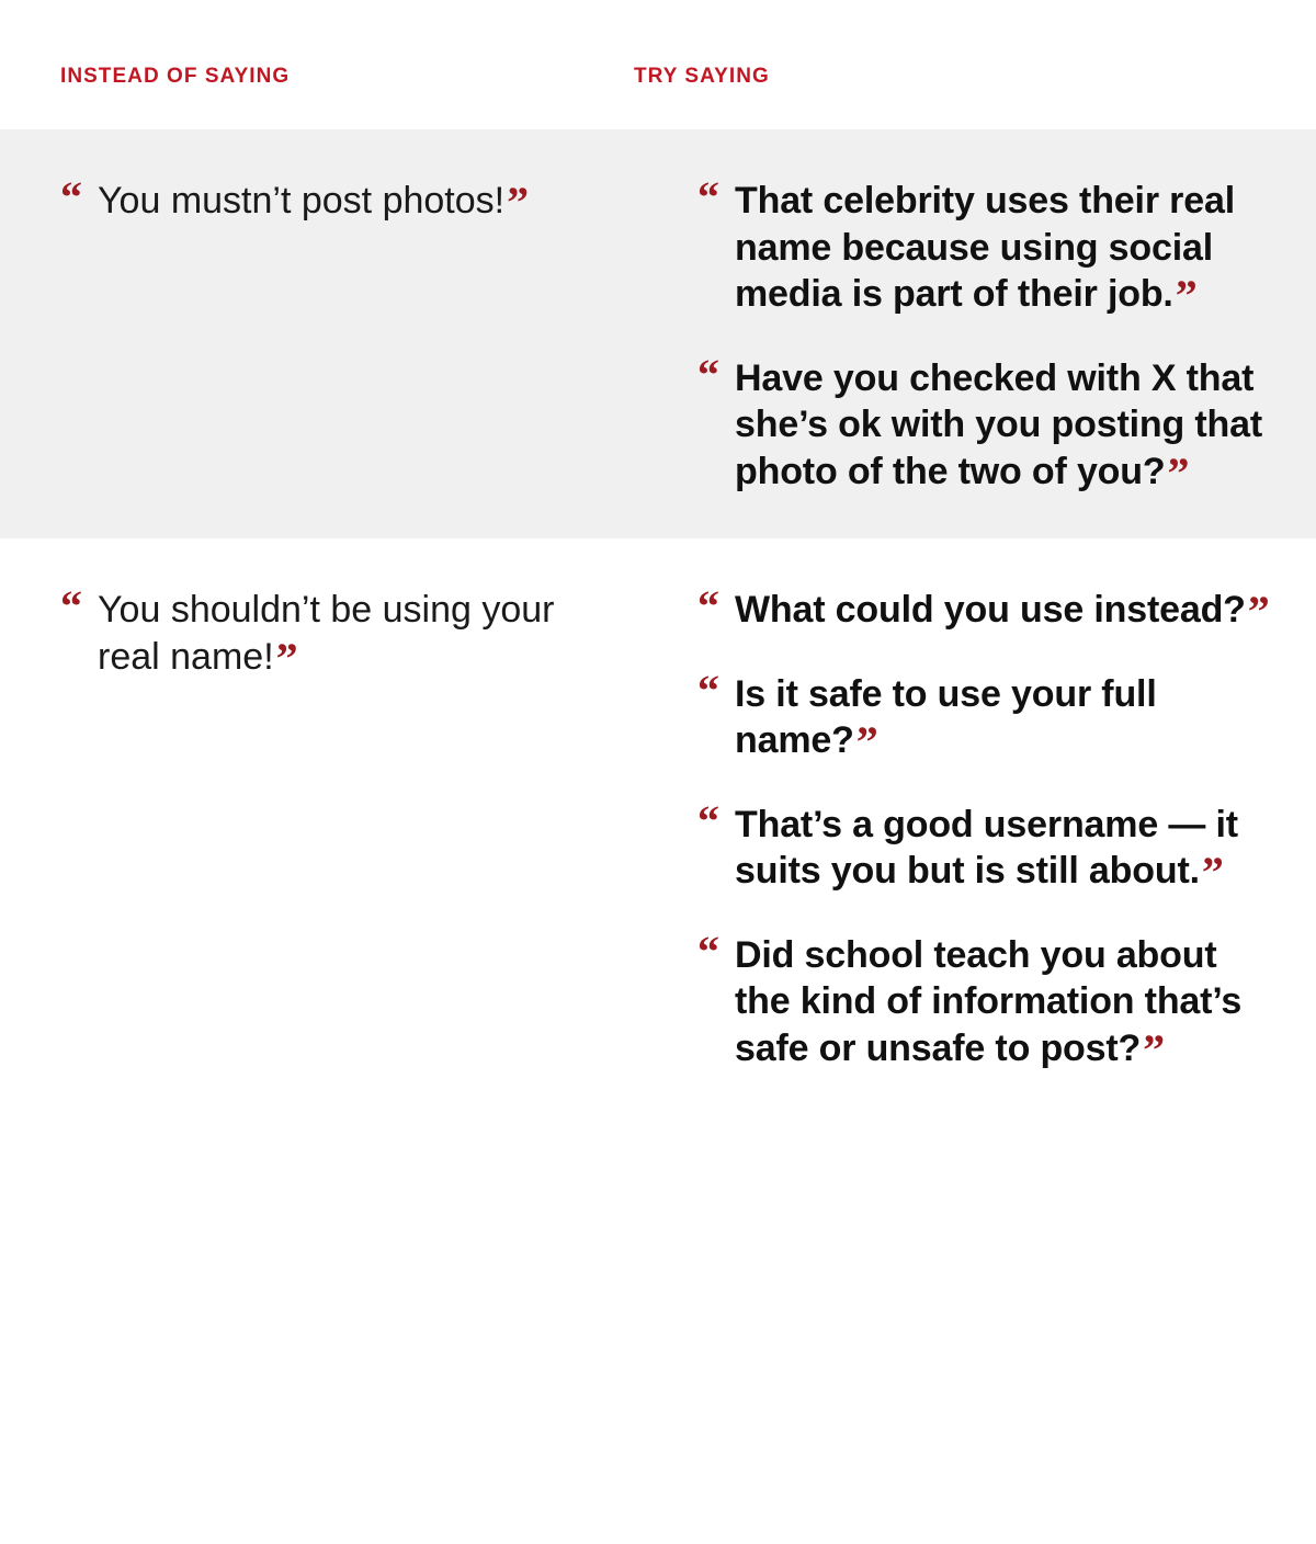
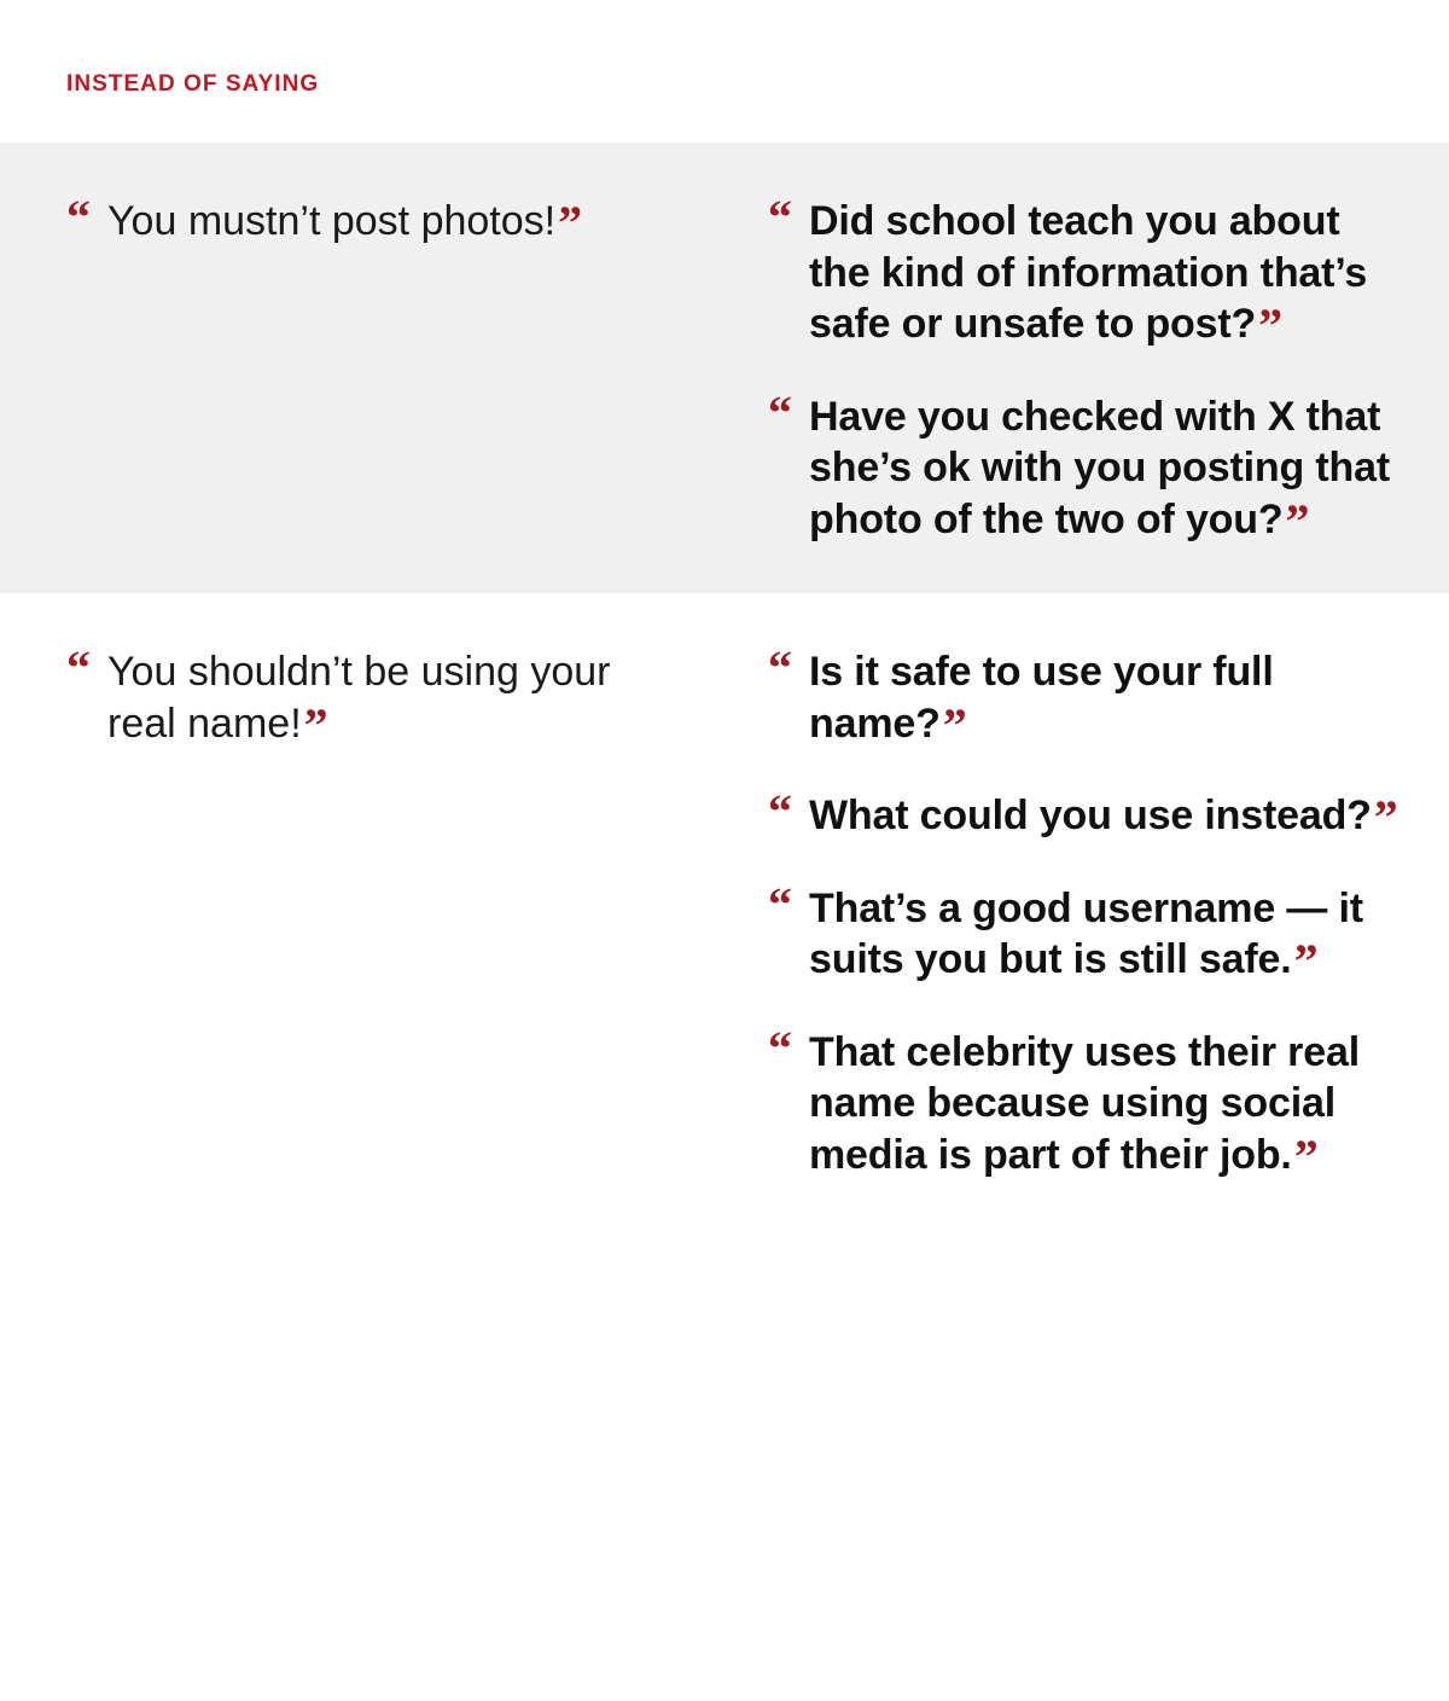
  INSTEAD OF SAYING
- TRY SAYING
  “
  You mustn’t post photos!”
  “
- That celebrity uses their real name because using social media is part of their job.”
+ Did school teach you about the kind of information that’s safe or unsafe to post?”
  “
  Have you checked with X that she’s ok with you posting that photo of the two of you?”
  “
  You shouldn’t be using your real name!”
  “
- What could you use instead?”
+ Is it safe to use your full name?”
  “
- Is it safe to use your full name?”
+ What could you use instead?”
  “
- That’s a good username — it suits you but is still about.”
+ That’s a good username — it suits you but is still safe.”
  “
- Did school teach you about the kind of information that’s safe or unsafe to post?”
+ That celebrity uses their real name because using social media is part of their job.”
